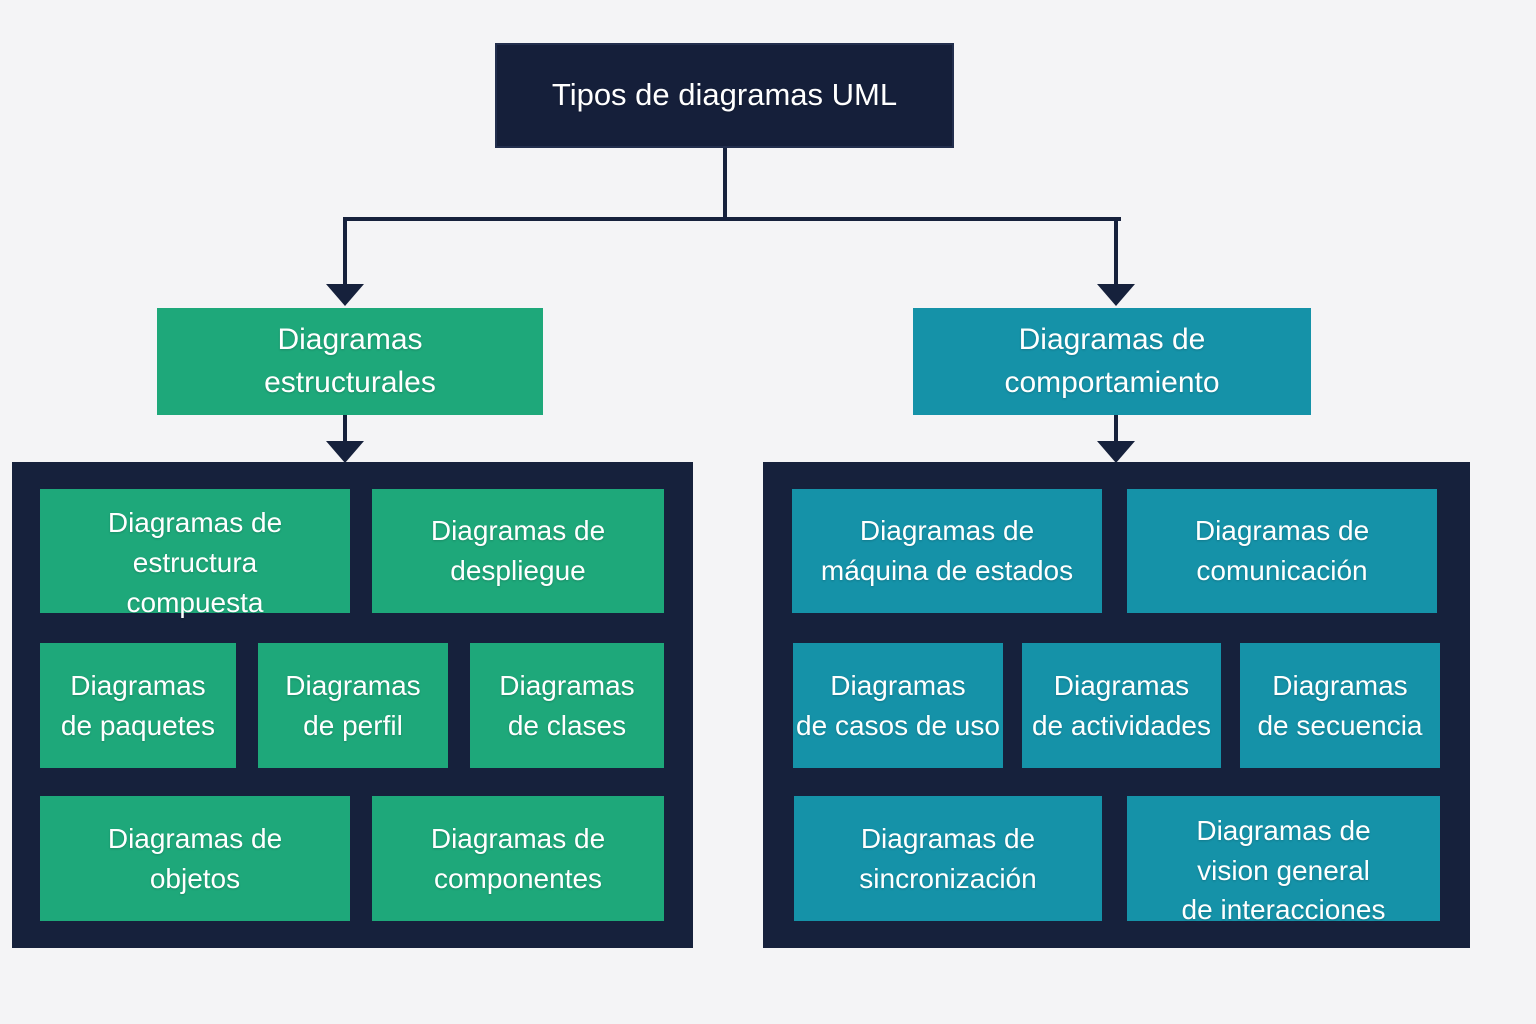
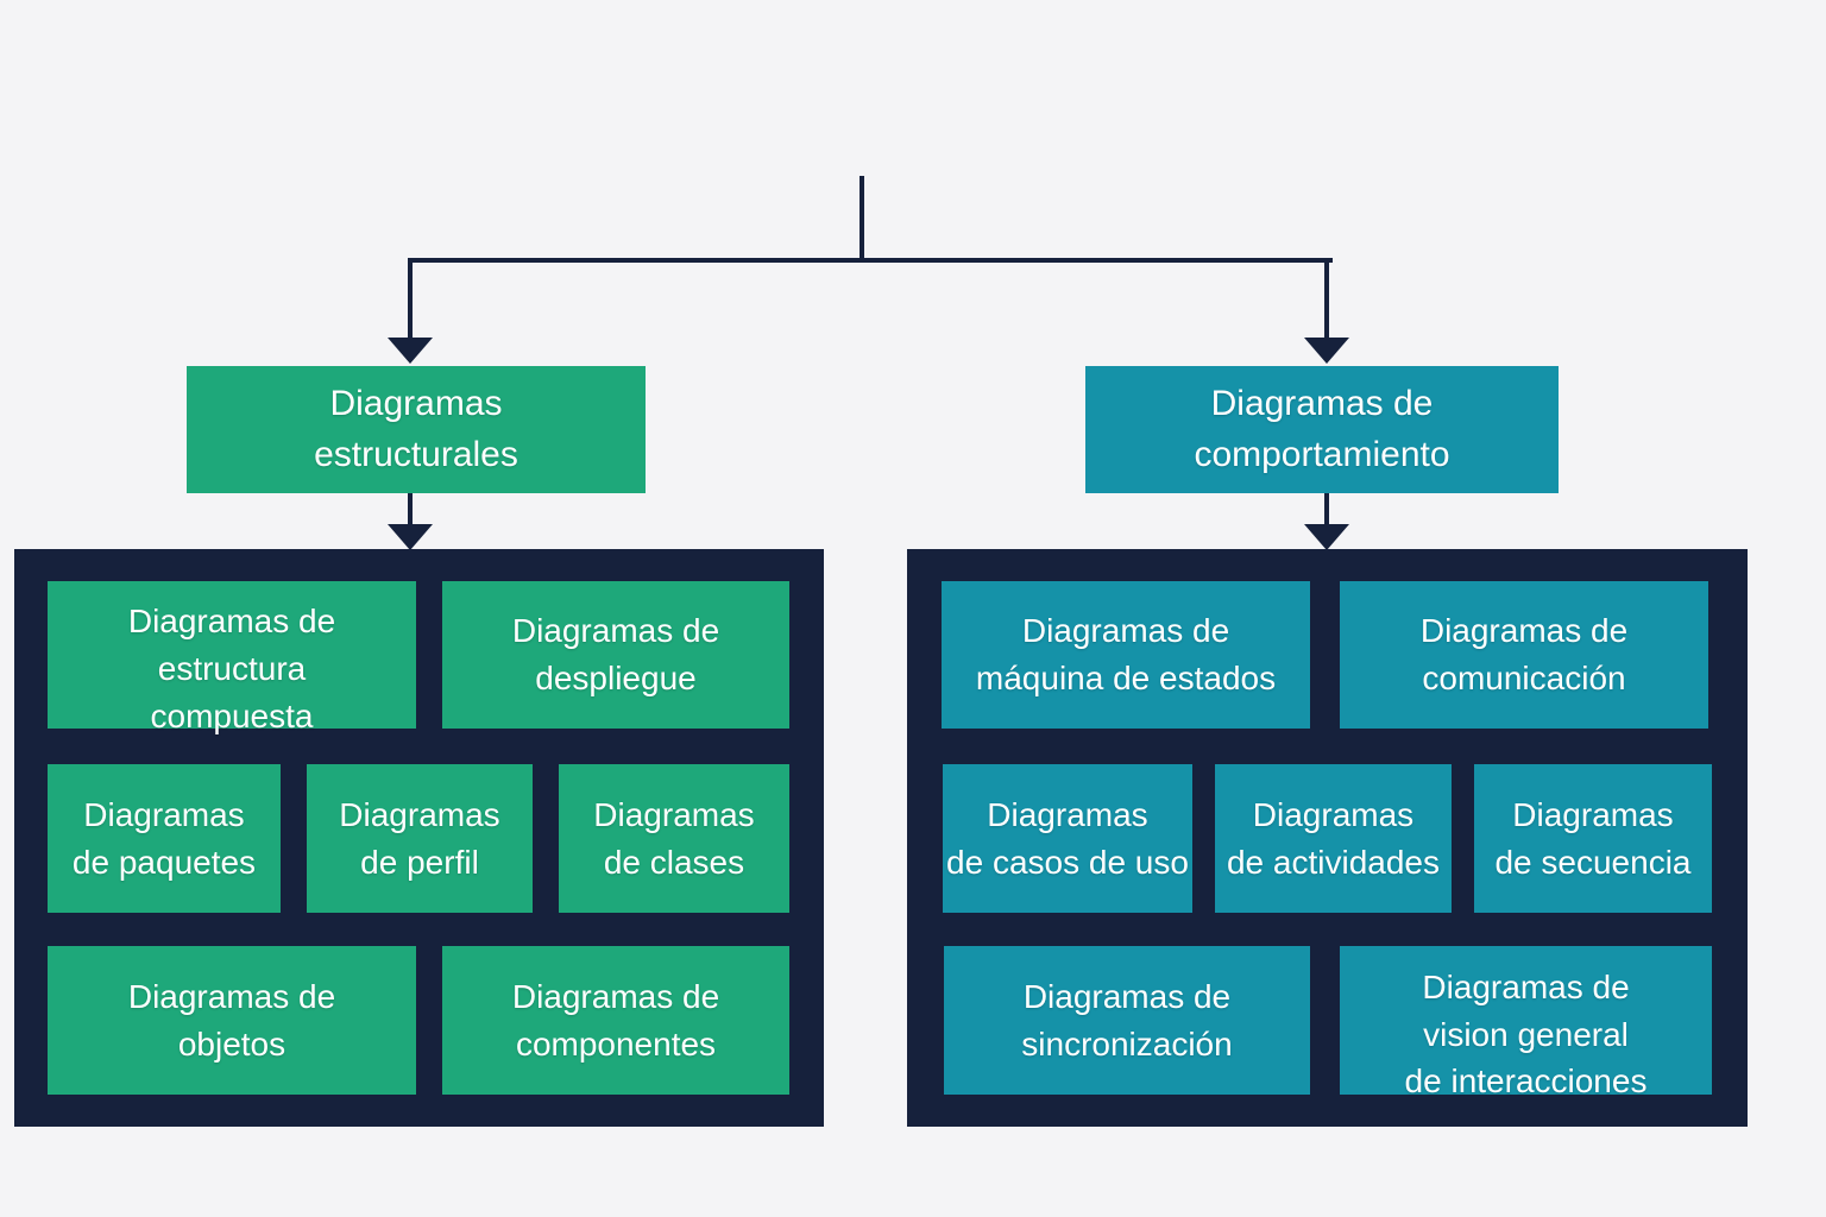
- Tipos de diagramas UML
  Diagramas
  estructurales
  Diagramas de
  comportamiento
  Diagramas de
  estructura
  compuesta
  Diagramas de
  despliegue
  Diagramas
  de paquetes
  Diagramas
  de perfil
  Diagramas
  de clases
  Diagramas de
  objetos
  Diagramas de
  componentes
  Diagramas de
  máquina de estados
  Diagramas de
  comunicación
  Diagramas
  de casos de uso
  Diagramas
  de actividades
  Diagramas
  de secuencia
  Diagramas de
  sincronización
  Diagramas de
  vision general
  de interacciones
